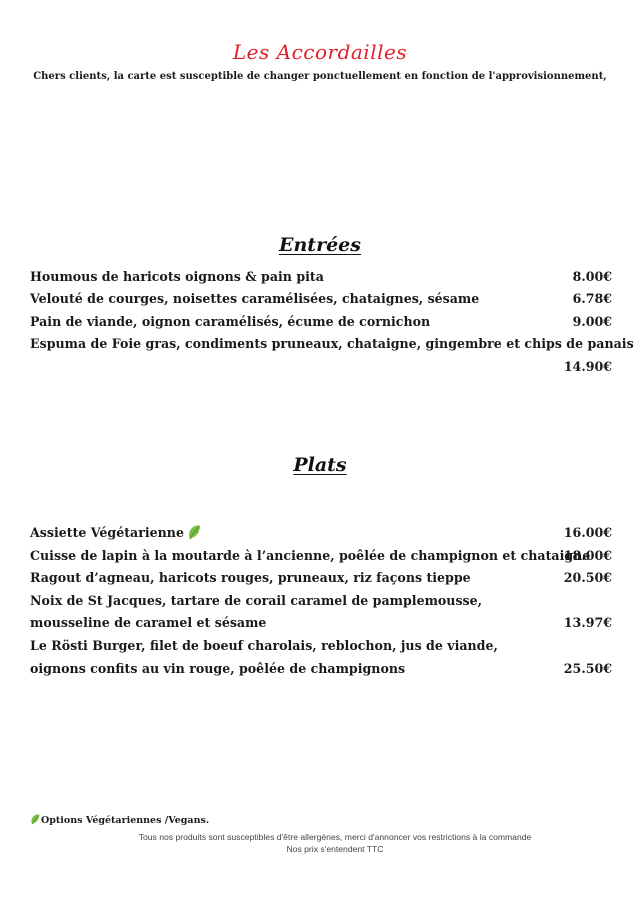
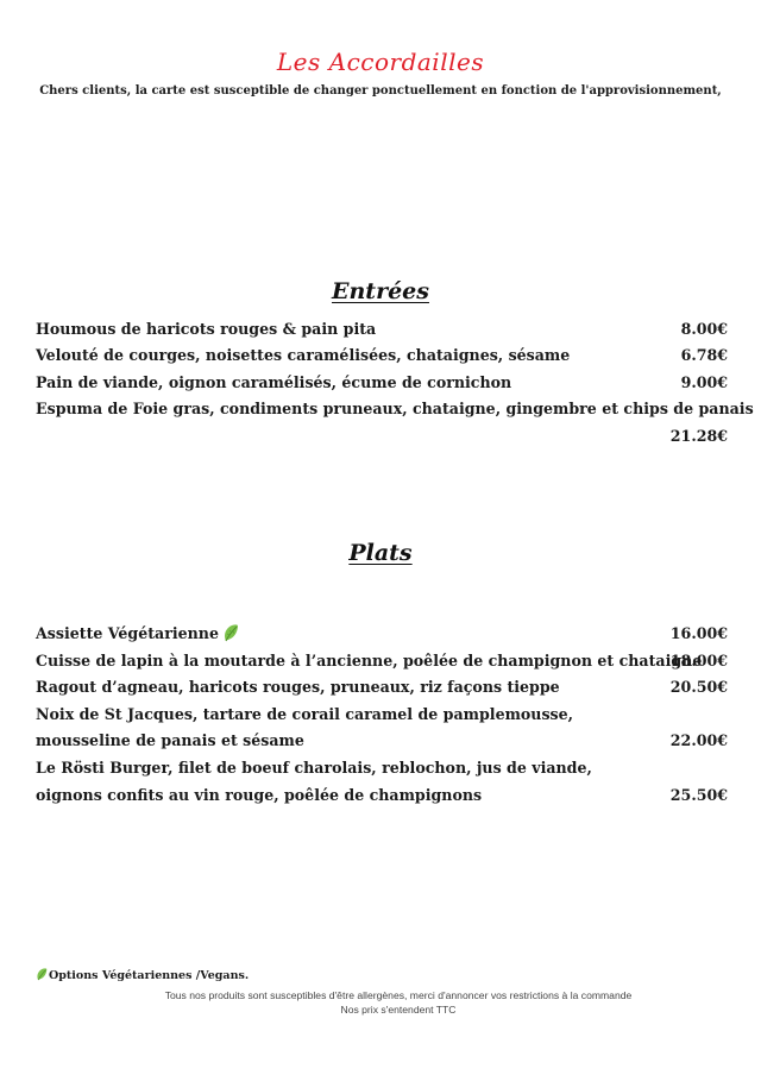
  Les Accordailles
  Chers clients, la carte est susceptible de changer ponctuellement en fonction de l'approvisionnement,
  Entrées
- Houmous de haricots oignons & pain pita
+ Houmous de haricots rouges & pain pita
  8.00€
  Velouté de courges, noisettes caramélisées, chataignes, sésame
  6.78€
  Pain de viande, oignon caramélisés, écume de cornichon
  9.00€
  Espuma de Foie gras, condiments pruneaux, chataigne, gingembre et chips de panais
- 14.90€
+ 21.28€
  Plats
  Assiette Végétarienne
  16.00€
  Cuisse de lapin à la moutarde à l’ancienne, poêlée de champignon et chataigne
  18.00€
  Ragout d’agneau, haricots rouges, pruneaux, riz façons tieppe
  20.50€
  Noix de St Jacques, tartare de corail caramel de pamplemousse,
- mousseline de caramel et sésame
+ mousseline de panais et sésame
- 13.97€
+ 22.00€
  Le Rösti Burger, filet de boeuf charolais, reblochon, jus de viande,
  oignons confits au vin rouge, poêlée de champignons
  25.50€
  Options Végétariennes /Vegans.
  Tous nos produits sont susceptibles d'être allergènes, merci d'annoncer vos restrictions à la commande
  Nos prix s'entendent TTC
